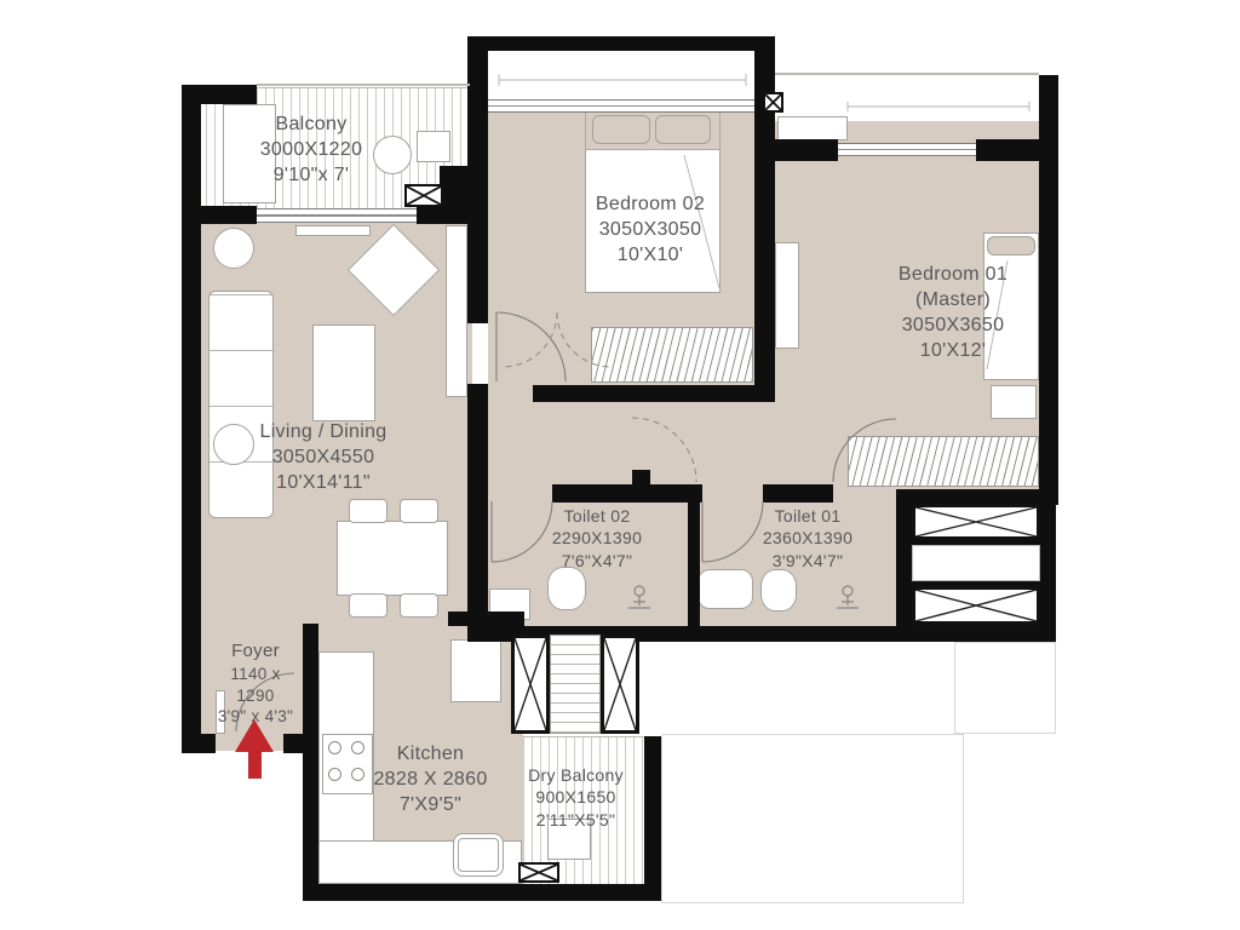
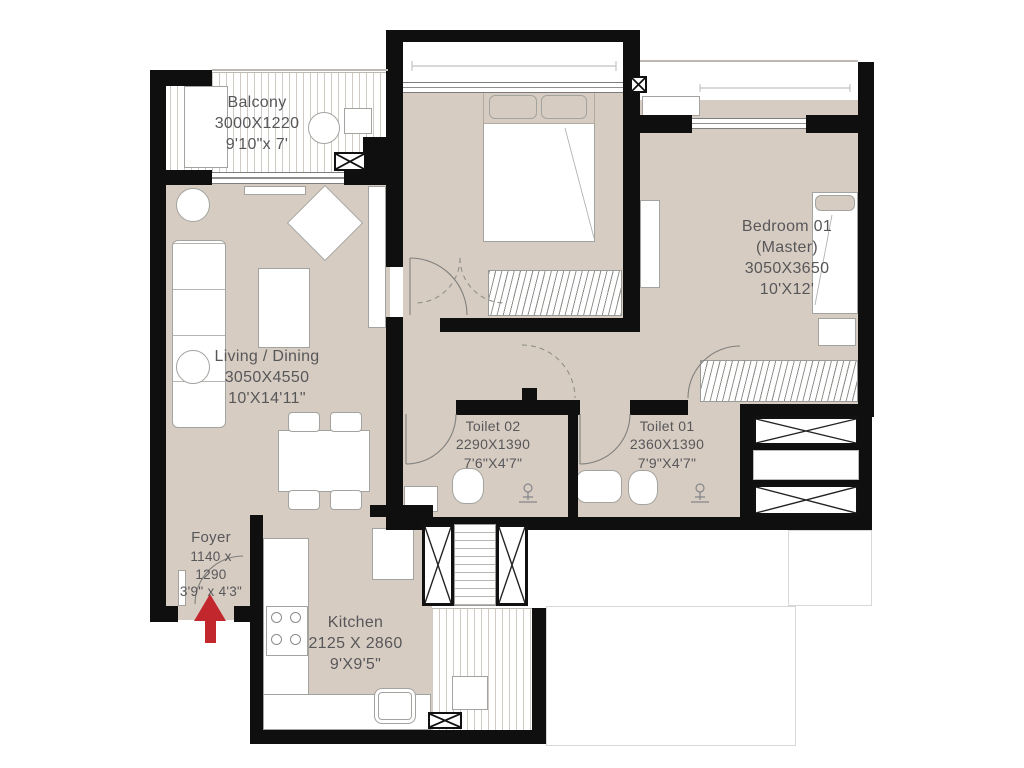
  Balcony
  3000X1220
  9'10"x 7'
- Bedroom 02
- 3050X3050
- 10'X10'
  Bedroom 01
  (Master)
  3050X3650
  10'X12'
  Living / Dining
  3050X4550
  10'X14'11"
  Toilet 02
  2290X1390
  7'6"X4'7"
  Toilet 01
  2360X1390
- 3'9"X4'7"
+ 7'9"X4'7"
  Foyer
  1140 x
  1290
  3'9" x 4'3"
  Kitchen
- 2828 X 2860
+ 2125 X 2860
- 7'X9'5"
+ 9'X9'5"
- Dry Balcony
- 900X1650
- 2'11"X5'5"
